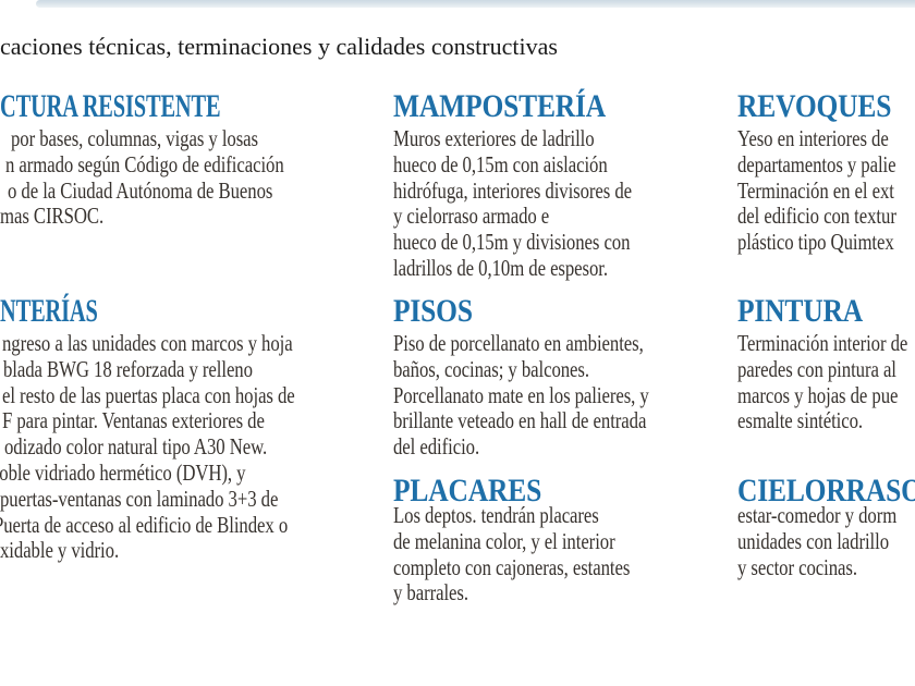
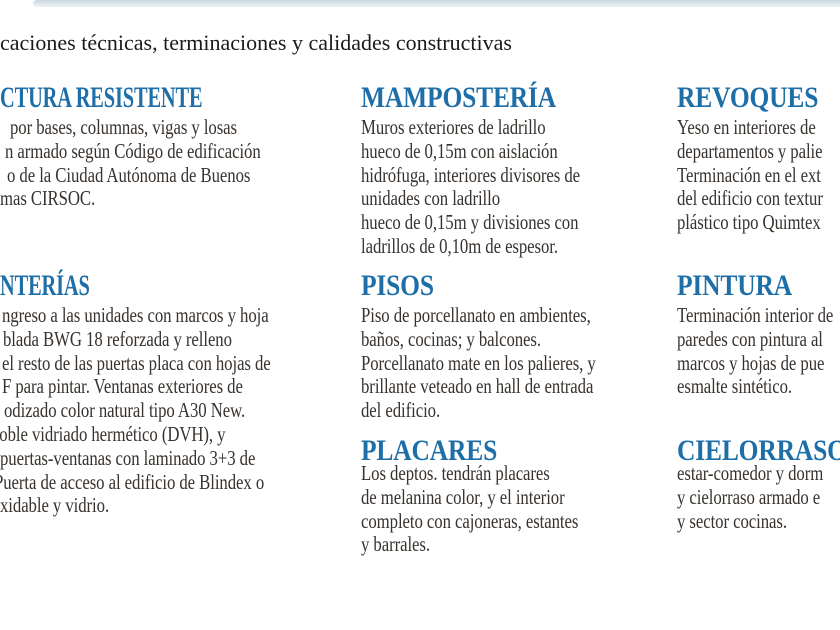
  caciones técnicas, terminaciones y calidades constructivas
  CTURA RESISTENTE
  por bases, columnas, vigas y losas
  n armado según Código de edificación
  o de la Ciudad Autónoma de Buenos
  mas CIRSOC.
  NTERÍAS
  ngreso a las unidades con marcos y hoja
  blada BWG 18 reforzada y relleno
  el resto de las puertas placa con hojas de
  F para pintar. Ventanas exteriores de
  odizado color natural tipo A30 New.
  oble vidriado hermético (DVH), y
  puertas-ventanas con laminado 3+3 de
  uerta de acceso al edificio de Blindex o
  xidable y vidrio.
  MAMPOSTERÍA
  Muros exteriores de ladrillo
  hueco de 0,15m con aislación
  hidrófuga, interiores divisores de
- y cielorraso armado e
+ unidades con ladrillo
  hueco de 0,15m y divisiones con
  ladrillos de 0,10m de espesor.
  PISOS
  Piso de porcellanato en ambientes,
  baños, cocinas; y balcones.
  Porcellanato mate en los palieres, y
  brillante veteado en hall de entrada
  del edificio.
  PLACARES
  Los deptos. tendrán placares
  de melanina color, y el interior
  completo con cajoneras, estantes
  y barrales.
  REVOQUES
  Yeso en interiores de
  departamentos y palie
  Terminación en el ext
  del edificio con textur
  plástico tipo Quimtex
  PINTURA
  Terminación interior de
  paredes con pintura al
  marcos y hojas de pue
  esmalte sintético.
  CIELORRASO
  estar-comedor y dorm
- unidades con ladrillo
+ y cielorraso armado e
  y sector cocinas.
